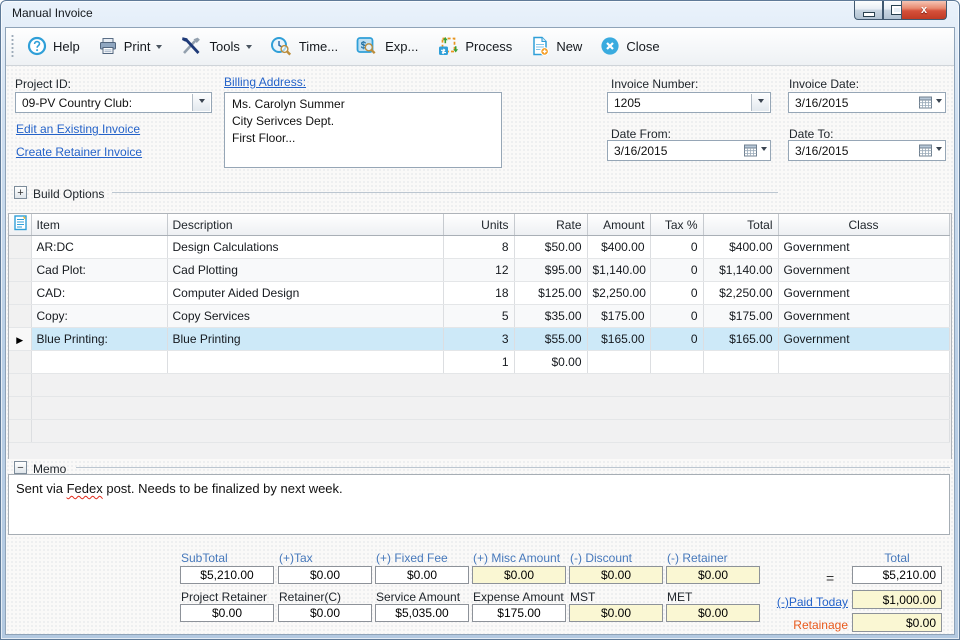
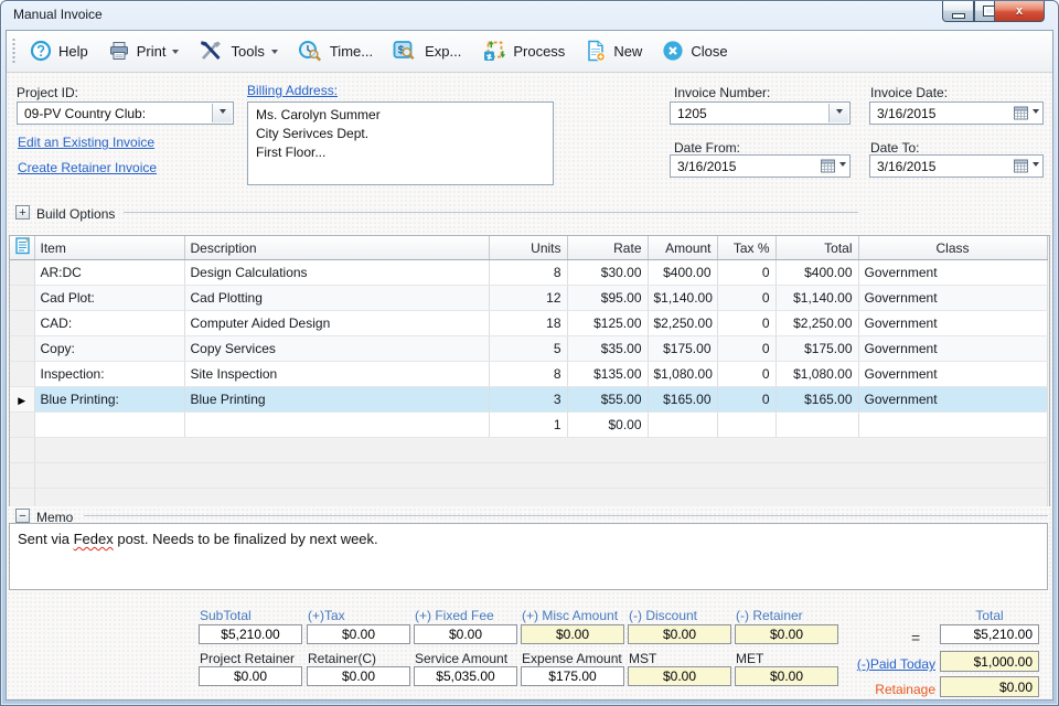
  Manual Invoice
  x
  Help
  Print
  Tools
  Time...
  $
  Exp...
  Process
  New
  Close
  Project ID:
  09-PV Country Club:
  Edit an Existing Invoice
  Create Retainer Invoice
  Billing Address:
  Ms. Carolyn Summer
  City Serivces Dept.
  First Floor...
  Invoice Number:
  1205
  Invoice Date:
  3/16/2015
  Date From:
  3/16/2015
  Date To:
  3/16/2015
  +
  Build Options
  	Item	Description	Units	Rate	Amount	Tax %	Total	Class
- 	AR:DC	Design Calculations	8	$50.00	$400.00	0	$400.00	Government
+ 	AR:DC	Design Calculations	8	$30.00	$400.00	0	$400.00	Government
  	Cad Plot:	Cad Plotting	12	$95.00	$1,140.00	0	$1,140.00	Government
  	CAD:	Computer Aided Design	18	$125.00	$2,250.00	0	$2,250.00	Government
  	Copy:	Copy Services	5	$35.00	$175.00	0	$175.00	Government
+ 	Inspection:	Site Inspection	8	$135.00	$1,080.00	0	$1,080.00	Government
  ▶	Blue Printing:	Blue Printing	3	$55.00	$165.00	0	$165.00	Government
  			1	$0.00
  −
  Memo
  Sent via Fedex post. Needs to be finalized by next week.
  SubTotal
  $5,210.00
  Project Retainer
  $0.00
  (+)Tax
  $0.00
  Retainer(C)
  $0.00
  (+) Fixed Fee
  $0.00
  Service Amount
  $5,035.00
  (+) Misc Amount
  $0.00
  Expense Amount
  $175.00
  (-) Discount
  $0.00
  MST
  $0.00
  (-) Retainer
  $0.00
  MET
  $0.00
  =
  Total
  $5,210.00
  (-)Paid Today
  $1,000.00
  Retainage
  $0.00
